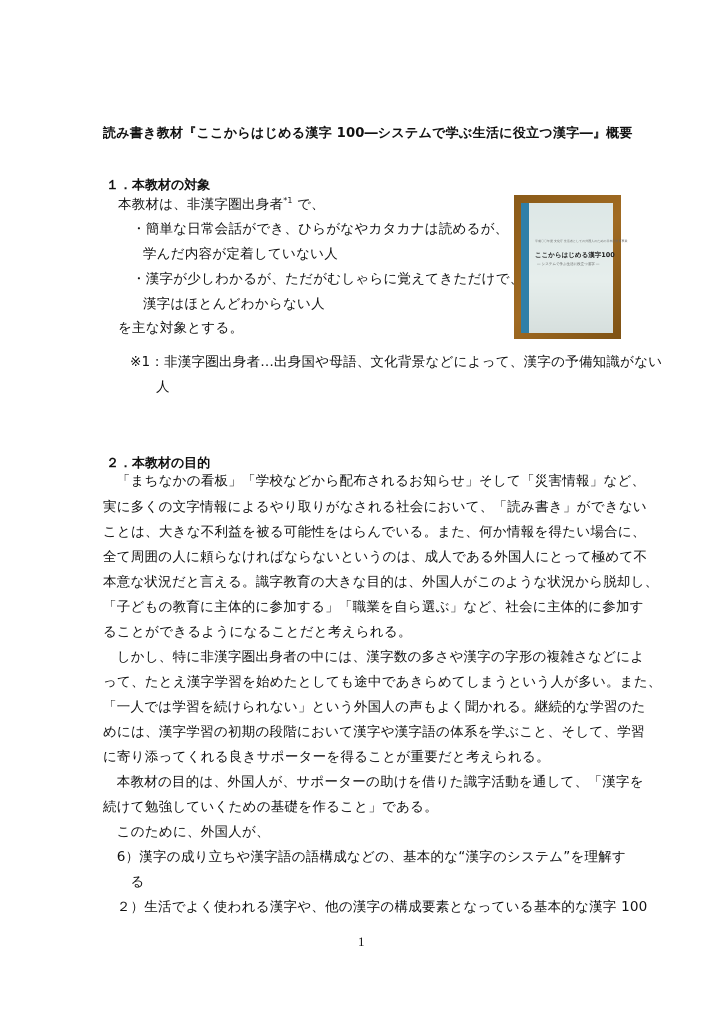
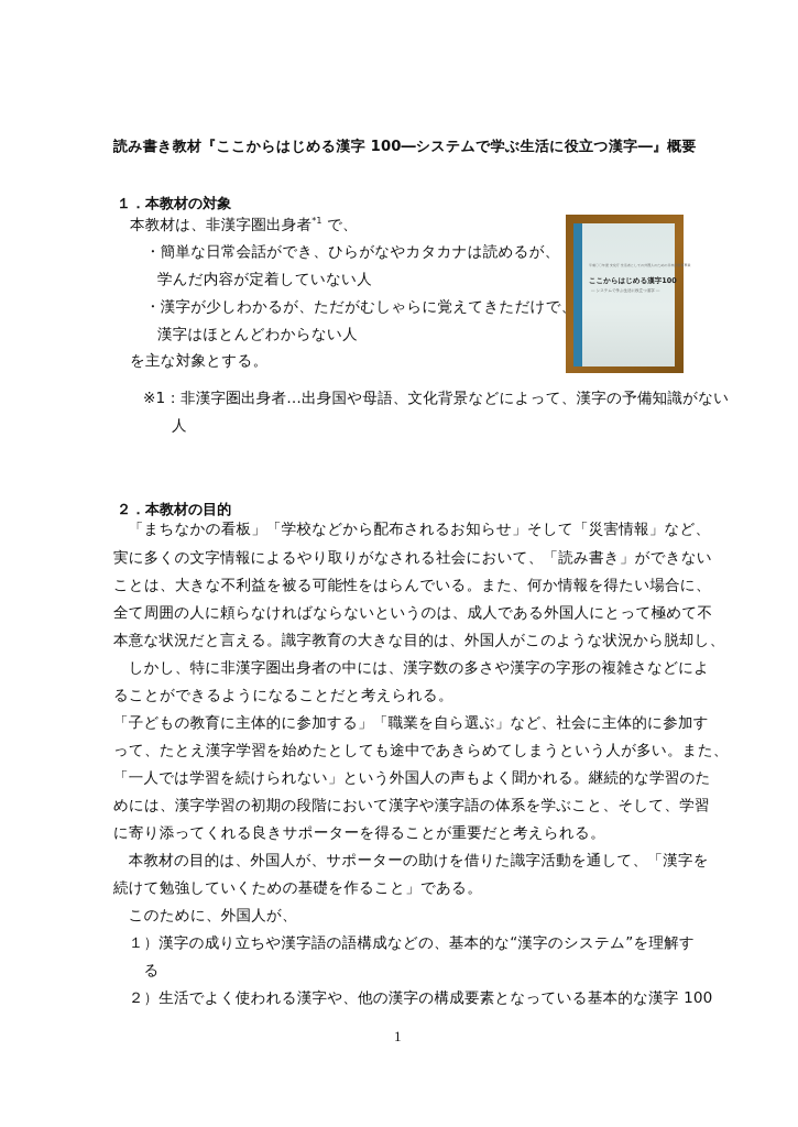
  読み書き教材『ここからはじめる漢字 100―システムで学ぶ生活に役立つ漢字―』概要
  １．本教材の対象
  本教材は、非漢字圏出身者*1 で、
  ・簡単な日常会話ができ、ひらがなやカタカナは読めるが、
  学んだ内容が定着していない人
  ・漢字が少しわかるが、ただがむしゃらに覚えてきただけで
  漢字はほとんどわからない人
  を主な対象とする。
  ※1：非漢字圏出身者…出身国や母語、文化背景などによって、漢字の予備知識がない
  人
  ここからはじめる漢字100
  ２．本教材の目的
  「まちなかの看板」「学校などから配布されるお知らせ」そして「災害情報」など、
  実に多くの文字情報によるやり取りがなされる社会において、「読み書き」ができない
  ことは、大きな不利益を被る可能性をはらんでいる。また、何か情報を得たい場合に、
  全て周囲の人に頼らなければならないというのは、成人である外国人にとって極めて不
  本意な状況だと言える。識字教育の大きな目的は、外国人がこのような状況から脱却し、
- 「子どもの教育に主体的に参加する」「職業を自ら選ぶ」など、社会に主体的に参加す
+ しかし、特に非漢字圏出身者の中には、漢字数の多さや漢字の字形の複雑さなどによ
  ることができるようになることだと考えられる。
- しかし、特に非漢字圏出身者の中には、漢字数の多さや漢字の字形の複雑さなどによ
+ 「子どもの教育に主体的に参加する」「職業を自ら選ぶ」など、社会に主体的に参加す
  って、たとえ漢字学習を始めたとしても途中であきらめてしまうという人が多い。また、
  「一人では学習を続けられない」という外国人の声もよく聞かれる。継続的な学習のた
  めには、漢字学習の初期の段階において漢字や漢字語の体系を学ぶこと、そして、学習
  に寄り添ってくれる良きサポーターを得ることが重要だと考えられる。
  本教材の目的は、外国人が、サポーターの助けを借りた識字活動を通して、「漢字を
  続けて勉強していくための基礎を作ること」である。
  このために、外国人が、
- 6）漢字の成り立ちや漢字語の語構成などの、基本的な“漢字のシステム”を理解す
+ １）漢字の成り立ちや漢字語の語構成などの、基本的な“漢字のシステム”を理解す
  る
  ２）生活でよく使われる漢字や、他の漢字の構成要素となっている基本的な漢字 100
  1
